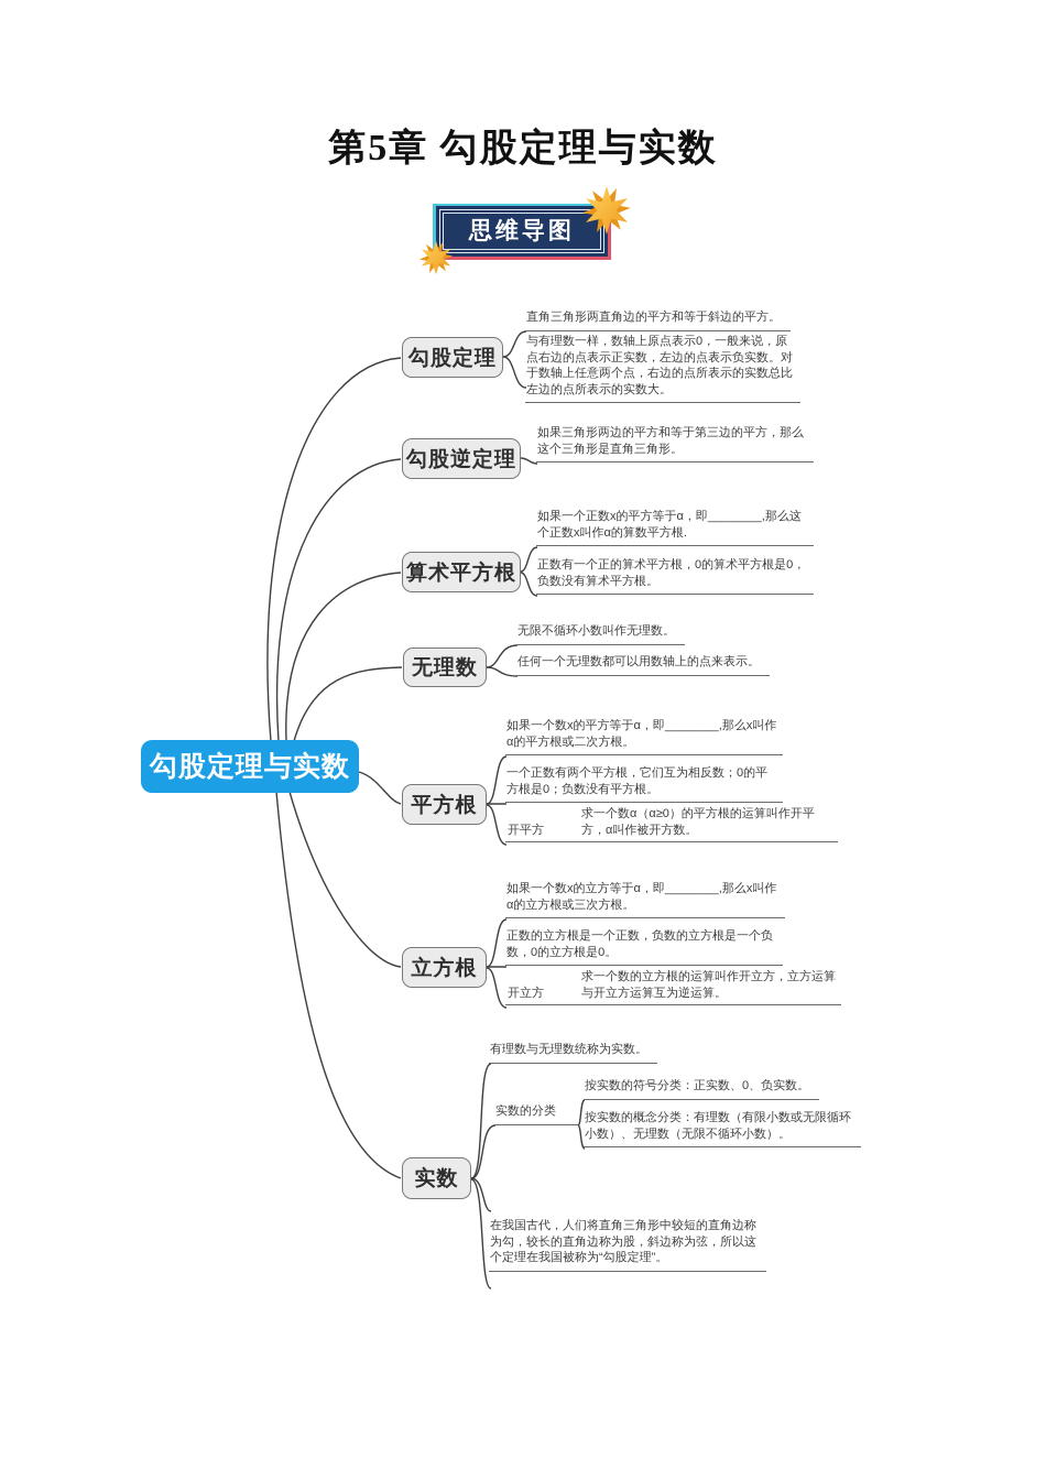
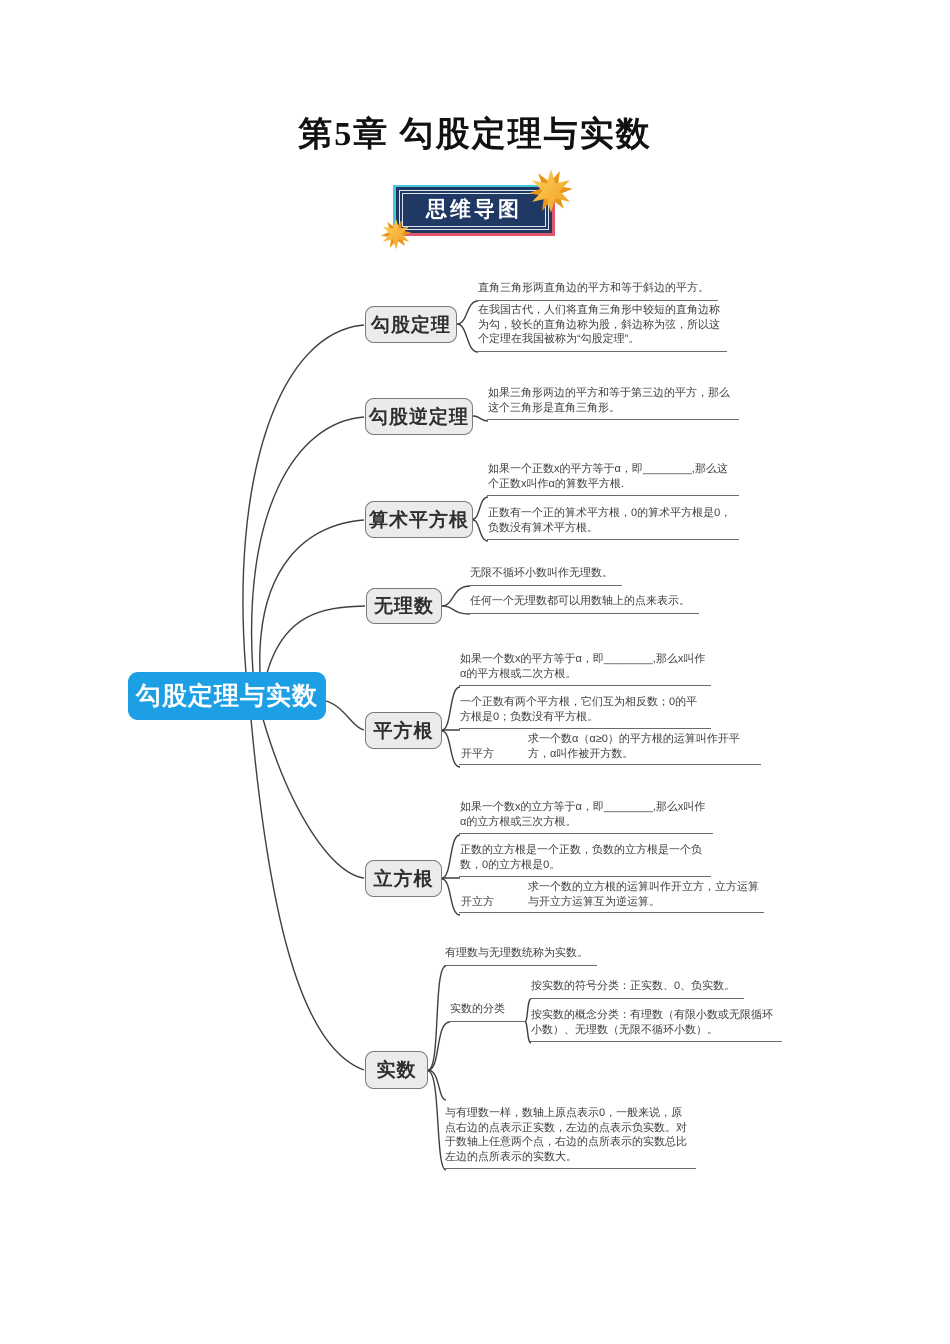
  第5章 勾股定理与实数
  思维导图
  勾股定理与实数
  勾股定理
  勾股逆定理
  算术平方根
  无理数
  平方根
  立方根
  实数
  直角三角形两直角边的平方和等于斜边的平方。
- 与有理数一样，数轴上原点表示0，一般来说，原点右边的点表示正实数，左边的点表示负实数。对于数轴上任意两个点，右边的点所表示的实数总比左边的点所表示的实数大。
+ 在我国古代，人们将直角三角形中较短的直角边称为勾，较长的直角边称为股，斜边称为弦，所以这个定理在我国被称为“勾股定理”。
  如果三角形两边的平方和等于第三边的平方，那么这个三角形是直角三角形。
  如果一个正数x的平方等于α，即________,那么这个正数x叫作α的算数平方根.
  正数有一个正的算术平方根，0的算术平方根是0，负数没有算术平方根。
  无限不循环小数叫作无理数。
  任何一个无理数都可以用数轴上的点来表示。
  如果一个数x的平方等于α，即________,那么x叫作α的平方根或二次方根。
  一个正数有两个平方根，它们互为相反数；0的平方根是0；负数没有平方根。
  开平方
  求一个数α（α≥0）的平方根的运算叫作开平方，α叫作被开方数。
  如果一个数x的立方等于α，即________,那么x叫作α的立方根或三次方根。
  正数的立方根是一个正数，负数的立方根是一个负数，0的立方根是0。
  开立方
  求一个数的立方根的运算叫作开立方，立方运算与开立方运算互为逆运算。
  有理数与无理数统称为实数。
  实数的分类
  按实数的符号分类：正实数、0、负实数。
  按实数的概念分类：有理数（有限小数或无限循环小数）、无理数（无限不循环小数）。
- 在我国古代，人们将直角三角形中较短的直角边称为勾，较长的直角边称为股，斜边称为弦，所以这个定理在我国被称为“勾股定理”。
+ 与有理数一样，数轴上原点表示0，一般来说，原点右边的点表示正实数，左边的点表示负实数。对于数轴上任意两个点，右边的点所表示的实数总比左边的点所表示的实数大。
